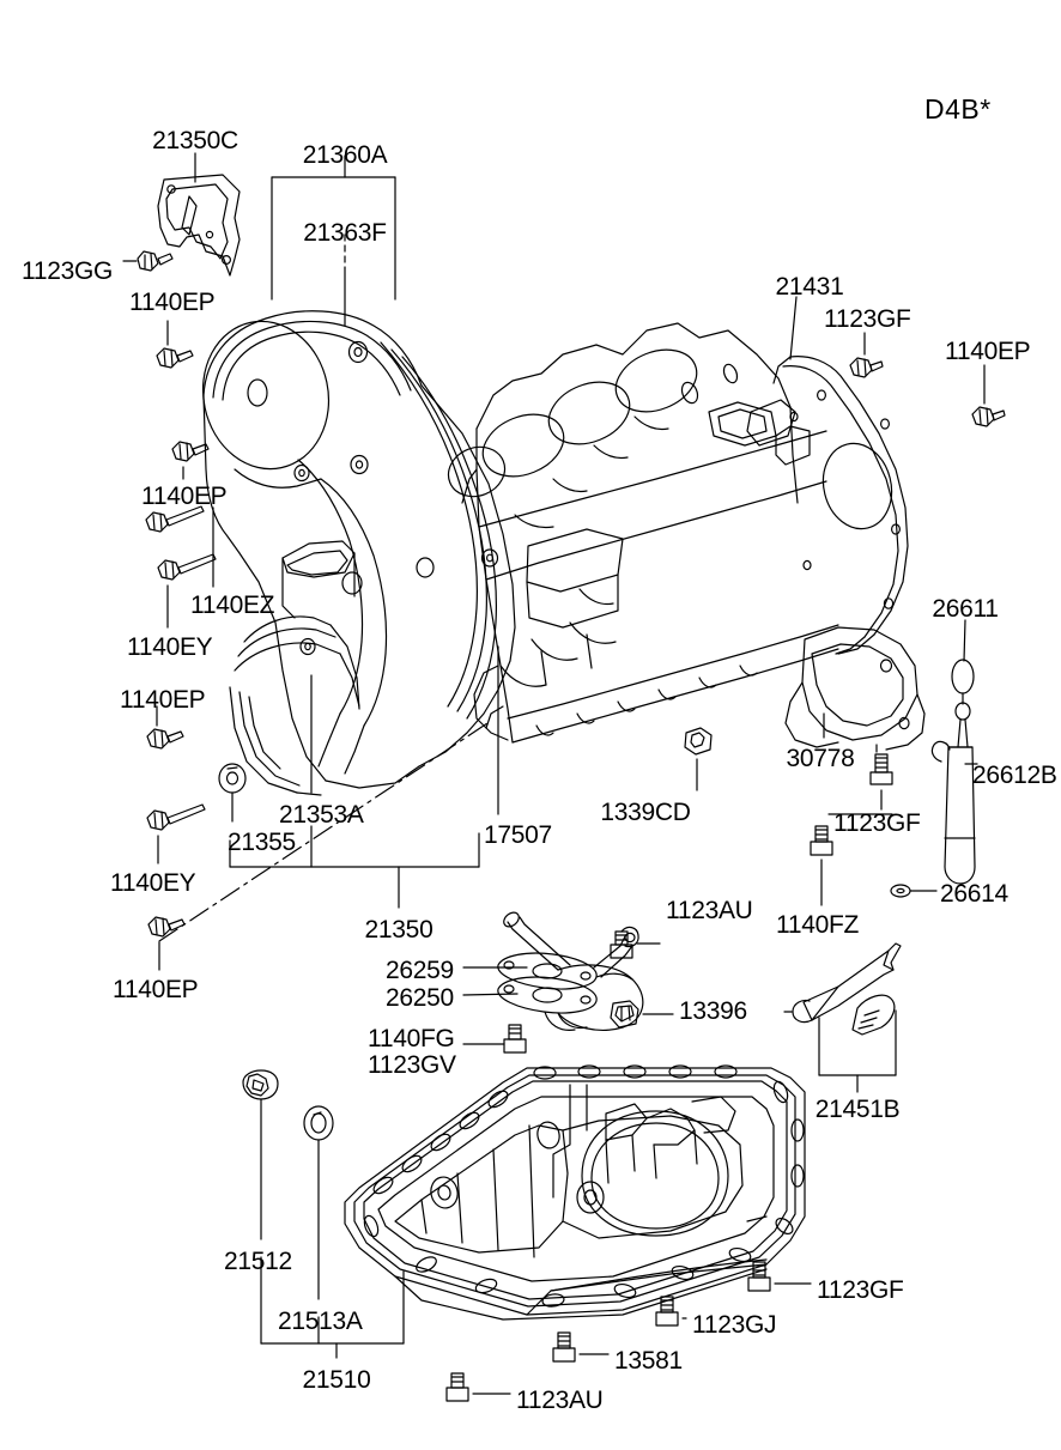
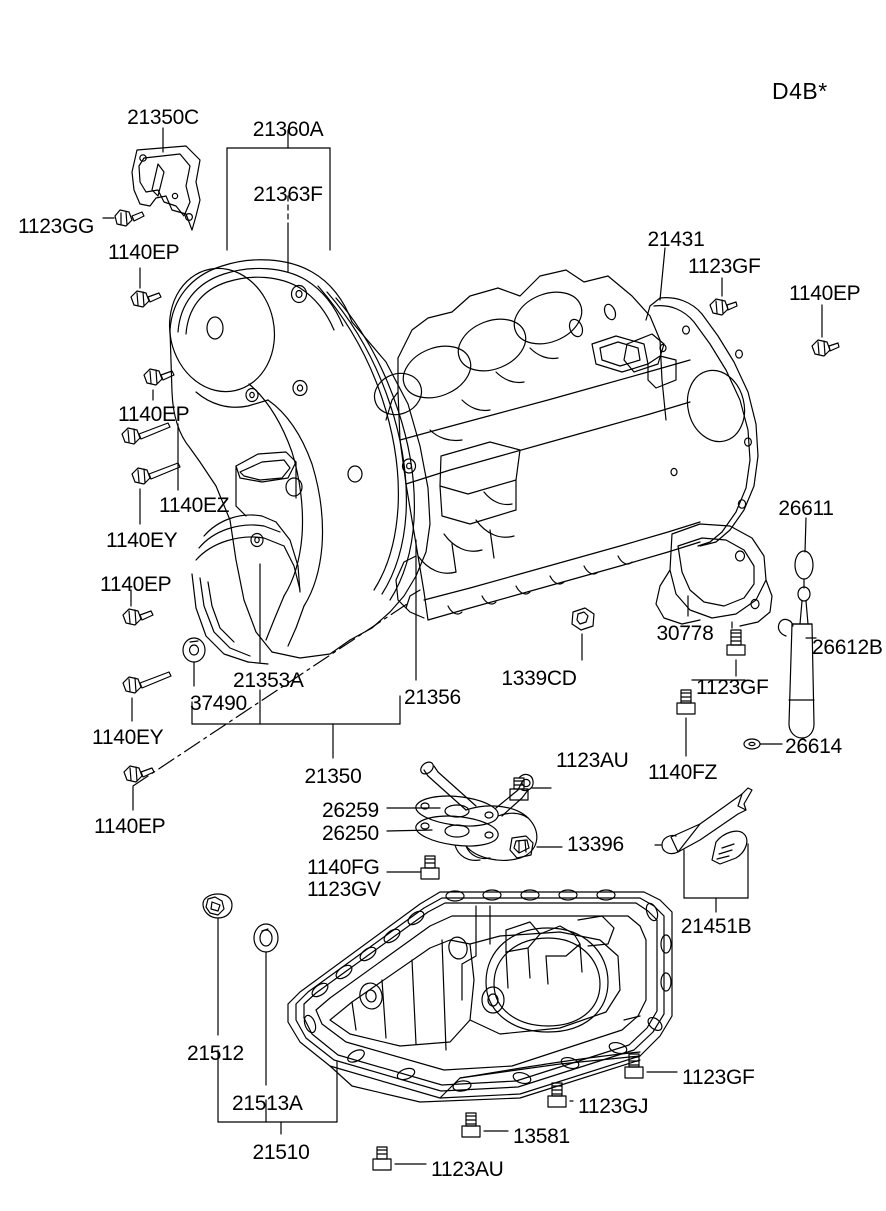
  D4B*
  21350C
  21360A
  21363F
  1123GG
  1140EP
  1140EP
  1140EZ
  1140EY
  1140EP
  1140EY
  1140EP
- 21355
+ 37490
  21353A
  21350
- 17507
+ 21356
  1339CD
  21431
  1123GF
  1140EP
  26611
  26612B
  26614
  30778
  1123GF
  1140FZ
  1123AU
  26259
  26250
  13396
  1140FG
  1123GV
  21451B
  21512
  21513A
  21510
  1123GF
  1123GJ
  13581
  1123AU
